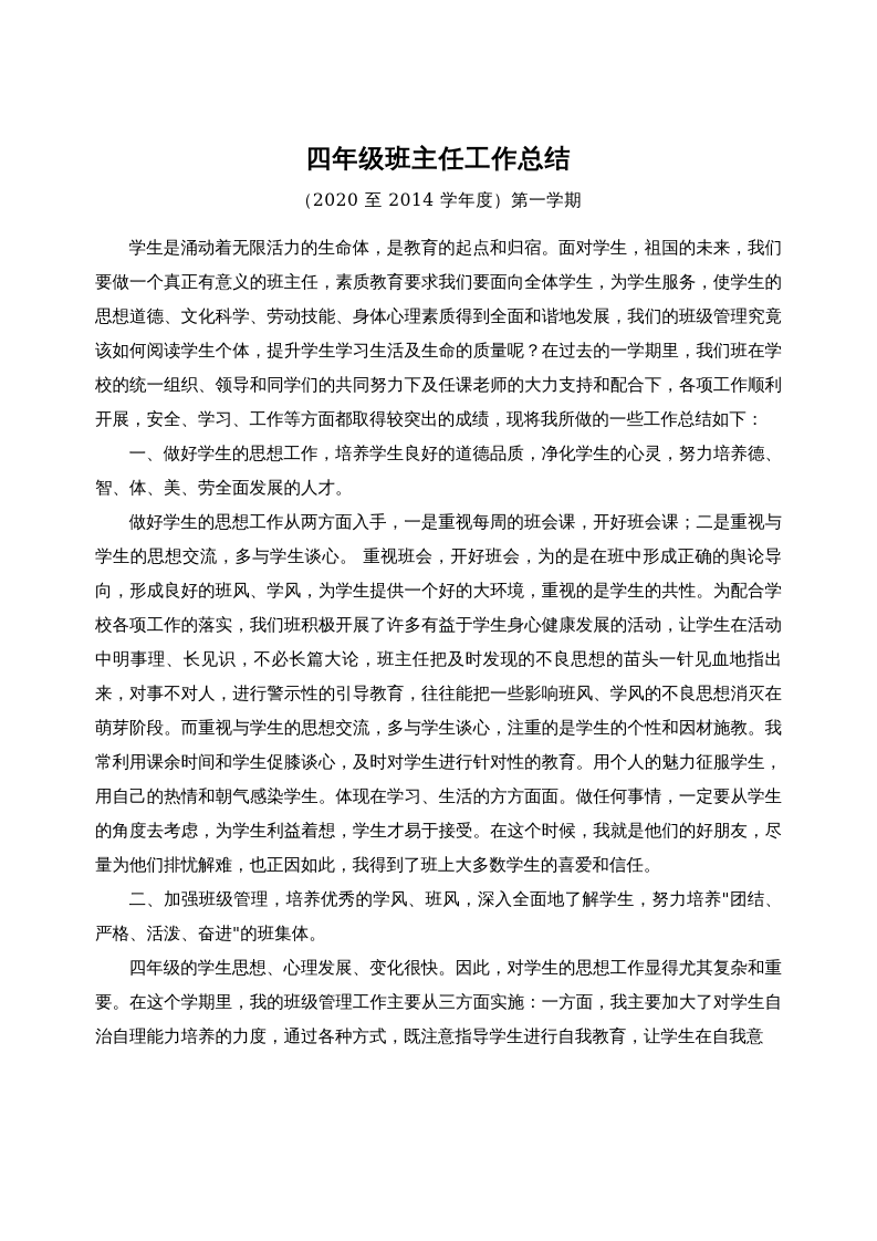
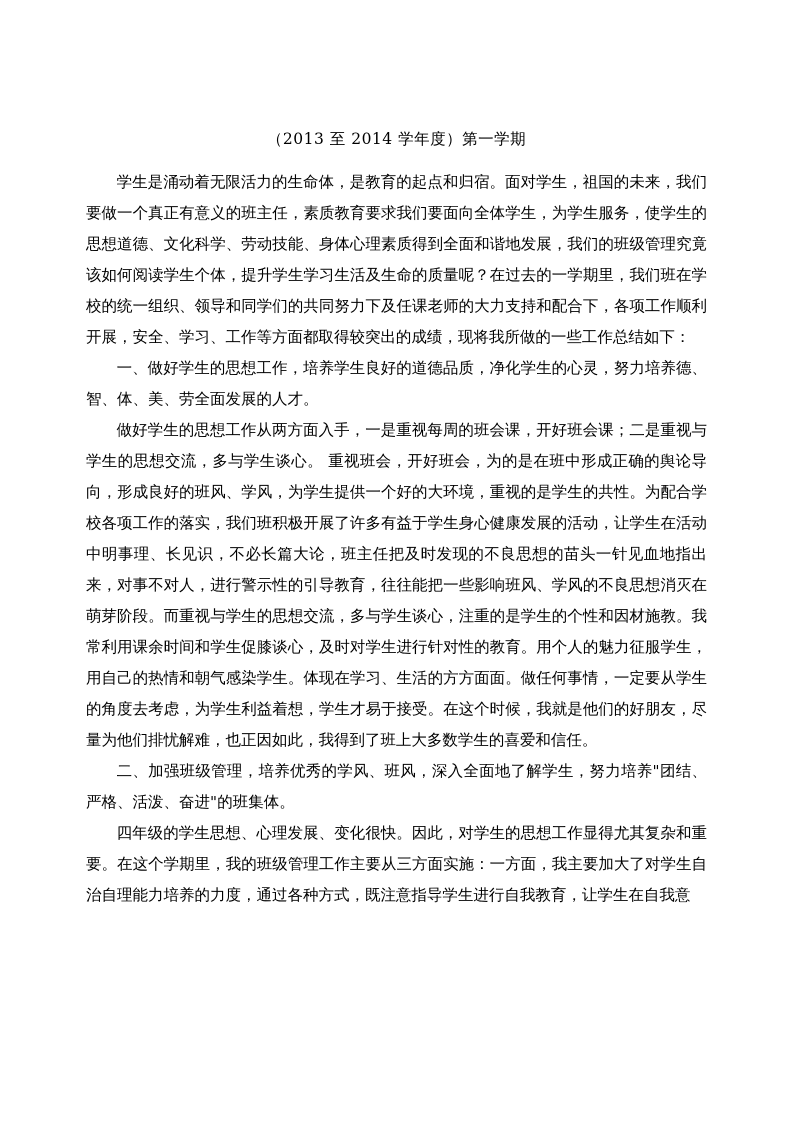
- 四年级班主任工作总结
- （2020 至 2014 学年度）第一学期
+ （2013 至 2014 学年度）第一学期
  学生是涌动着无限活力的生命体，是教育的起点和归宿。面对学生，祖国的未来，我们要做一个真正有意义的班主任，素质教育要求我们要面向全体学生，为学生服务，使学生的思想道德、文化科学、劳动技能、身体心理素质得到全面和谐地发展，我们的班级管理究竟该如何阅读学生个体，提升学生学习生活及生命的质量呢？在过去的一学期里，我们班在学校的统一组织、领导和同学们的共同努力下及任课老师的大力支持和配合下，各项工作顺利开展，安全、学习、工作等方面都取得较突出的成绩，现将我所做的一些工作总结如下：
  一、做好学生的思想工作，培养学生良好的道德品质，净化学生的心灵，努力培养德、智、体、美、劳全面发展的人才。
  做好学生的思想工作从两方面入手，一是重视每周的班会课，开好班会课；二是重视与学生的思想交流，多与学生谈心。 重视班会，开好班会，为的是在班中形成正确的舆论导向，形成良好的班风、学风，为学生提供一个好的大环境，重视的是学生的共性。为配合学校各项工作的落实，我们班积极开展了许多有益于学生身心健康发展的活动，让学生在活动中明事理、长见识，不必长篇大论，班主任把及时发现的不良思想的苗头一针见血地指出来，对事不对人，进行警示性的引导教育，往往能把一些影响班风、学风的不良思想消灭在萌芽阶段。而重视与学生的思想交流，多与学生谈心，注重的是学生的个性和因材施教。我常利用课余时间和学生促膝谈心，及时对学生进行针对性的教育。用个人的魅力征服学生，用自己的热情和朝气感染学生。体现在学习、生活的方方面面。做任何事情，一定要从学生的角度去考虑，为学生利益着想，学生才易于接受。在这个时候，我就是他们的好朋友，尽量为他们排忧解难，也正因如此，我得到了班上大多数学生的喜爱和信任。
  二、加强班级管理，培养优秀的学风、班风，深入全面地了解学生，努力培养"团结、严格、活泼、奋进"的班集体。
  四年级的学生思想、心理发展、变化很快。因此，对学生的思想工作显得尤其复杂和重要。在这个学期里，我的班级管理工作主要从三方面实施：一方面，我主要加大了对学生自治自理能力培养的力度，通过各种方式，既注意指导学生进行自我教育，让学生在自我意
